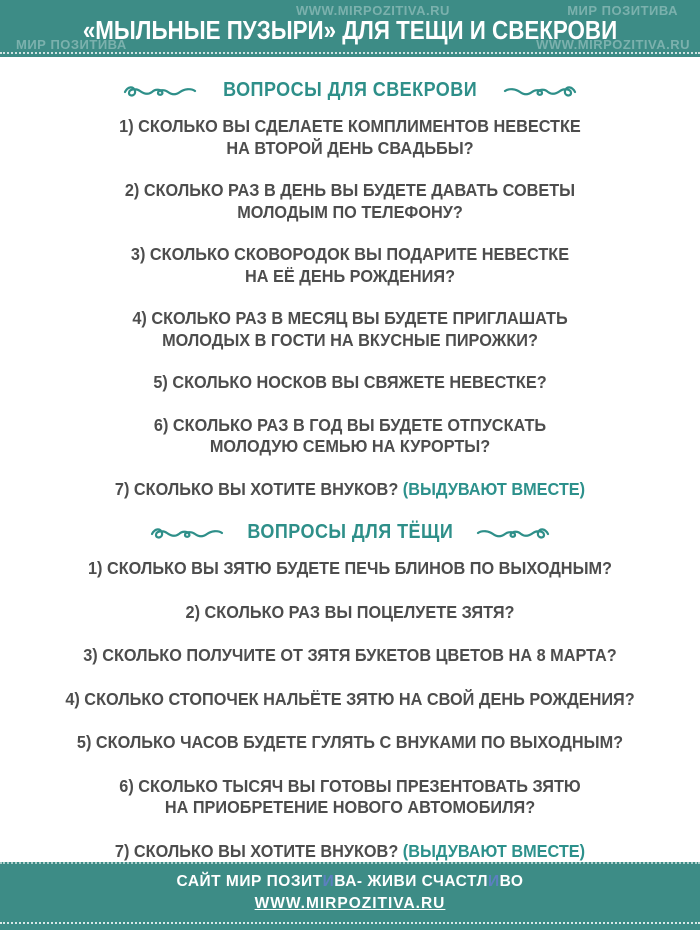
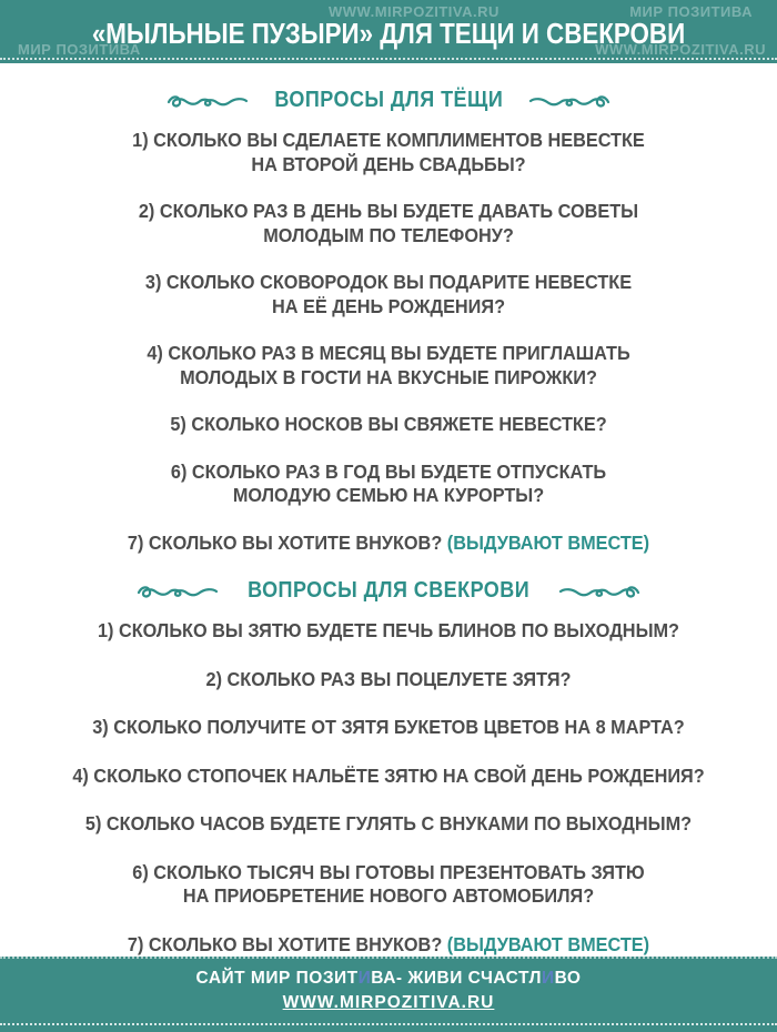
  WWW.MIRPOZITIVA.RU
  МИР ПОЗИТИВА
  МИР ПОЗИТИВА
  WWW.MIRPOZITIVA.RU
  «МЫЛЬНЫЕ ПУЗЫРИ» ДЛЯ ТЕЩИ И СВЕКРОВИ
- ВОПРОСЫ ДЛЯ СВЕКРОВИ
+ ВОПРОСЫ ДЛЯ ТЁЩИ
  1) СКОЛЬКО ВЫ СДЕЛАЕТЕ КОМПЛИМЕНТОВ НЕВЕСТКЕ
  НА ВТОРОЙ ДЕНЬ СВАДЬБЫ?
  2) СКОЛЬКО РАЗ В ДЕНЬ ВЫ БУДЕТЕ ДАВАТЬ СОВЕТЫ
  МОЛОДЫМ ПО ТЕЛЕФОНУ?
  3) СКОЛЬКО СКОВОРОДОК ВЫ ПОДАРИТЕ НЕВЕСТКЕ
  НА ЕЁ ДЕНЬ РОЖДЕНИЯ?
  4) СКОЛЬКО РАЗ В МЕСЯЦ ВЫ БУДЕТЕ ПРИГЛАШАТЬ
  МОЛОДЫХ В ГОСТИ НА ВКУСНЫЕ ПИРОЖКИ?
  5) СКОЛЬКО НОСКОВ ВЫ СВЯЖЕТЕ НЕВЕСТКЕ?
  6) СКОЛЬКО РАЗ В ГОД ВЫ БУДЕТЕ ОТПУСКАТЬ
  МОЛОДУЮ СЕМЬЮ НА КУРОРТЫ?
  7) СКОЛЬКО ВЫ ХОТИТЕ ВНУКОВ? (ВЫДУВАЮТ ВМЕСТЕ)
- ВОПРОСЫ ДЛЯ ТЁЩИ
+ ВОПРОСЫ ДЛЯ СВЕКРОВИ
  1) СКОЛЬКО ВЫ ЗЯТЮ БУДЕТЕ ПЕЧЬ БЛИНОВ ПО ВЫХОДНЫМ?
  2) СКОЛЬКО РАЗ ВЫ ПОЦЕЛУЕТЕ ЗЯТЯ?
  3) СКОЛЬКО ПОЛУЧИТЕ ОТ ЗЯТЯ БУКЕТОВ ЦВЕТОВ НА 8 МАРТА?
  4) СКОЛЬКО СТОПОЧЕК НАЛЬЁТЕ ЗЯТЮ НА СВОЙ ДЕНЬ РОЖДЕНИЯ?
  5) СКОЛЬКО ЧАСОВ БУДЕТЕ ГУЛЯТЬ С ВНУКАМИ ПО ВЫХОДНЫМ?
  6) СКОЛЬКО ТЫСЯЧ ВЫ ГОТОВЫ ПРЕЗЕНТОВАТЬ ЗЯТЮ
  НА ПРИОБРЕТЕНИЕ НОВОГО АВТОМОБИЛЯ?
  7) СКОЛЬКО ВЫ ХОТИТЕ ВНУКОВ? (ВЫДУВАЮТ ВМЕСТЕ)
  САЙТ МИР ПОЗИТИВА- ЖИВИ СЧАСТЛИВО
  WWW.MIRPOZITIVA.RU
